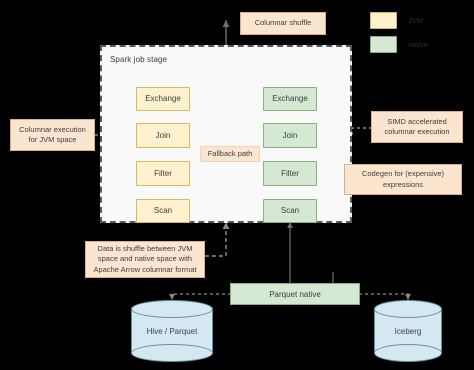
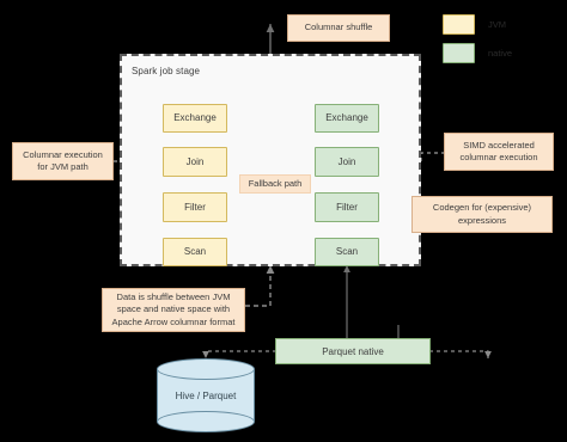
  Spark job stage
  Exchange
  Join
  Filter
  Scan
  Exchange
  Join
  Filter
  Scan
  Columnar shuffle
  Fallback path
- Columnar execution for JVM space
+ Columnar execution for JVM path
  SIMD accelerated columnar execution
  Codegen for (expensive) expressions
  Data is shuffle between JVM space and native space with Apache Arrow columnar format
  Parquet native
  Hive / Parquet
- Iceberg
  JVM
  native
